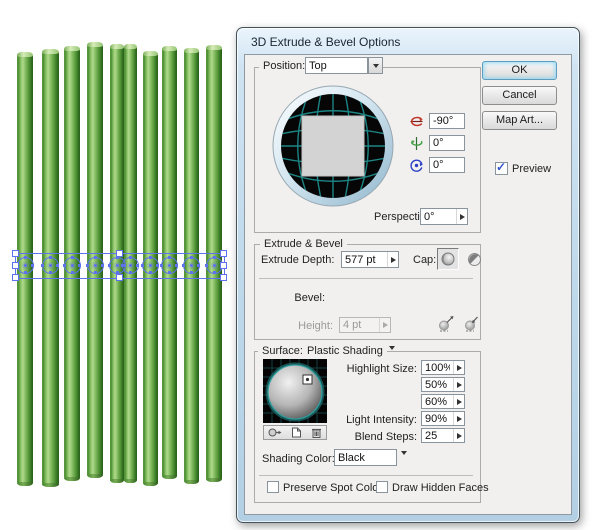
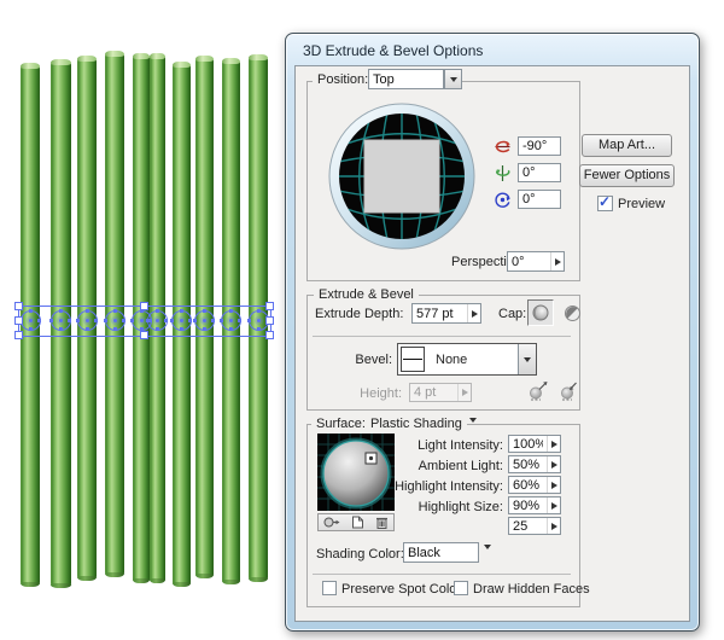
  3D Extrude & Bevel Options
  Position:
  Top
  -90°
  0°
  0°
  Perspecti
  0°
- OK
- Cancel
  Map Art...
+ Fewer Options
  Preview
  Extrude & Bevel
  Extrude Depth:
  577 pt
  Cap:
  Bevel:
+ None
  Height:
  4 pt
  Surface:
  Plastic Shading
- Highlight Size:
+ Light Intensity:
  100%
+ Ambient Light:
  50%
+ Highlight Intensity:
  60%
- Light Intensity:
+ Highlight Size:
  90%
- Blend Steps:
  25
  Shading Color
  Black
  Preserve Spot Col
  Draw Hidden Faces
